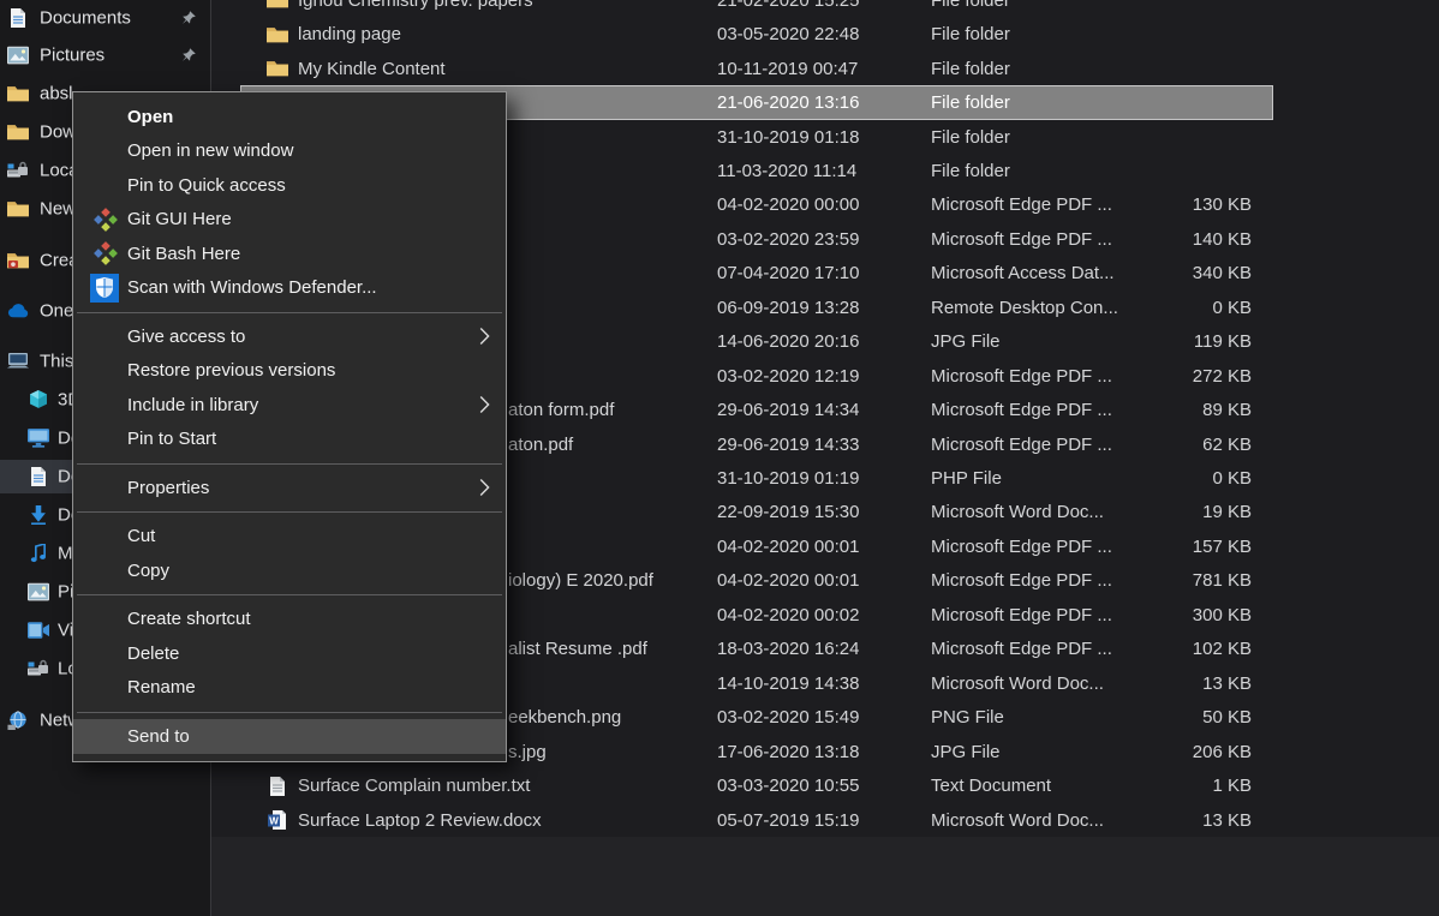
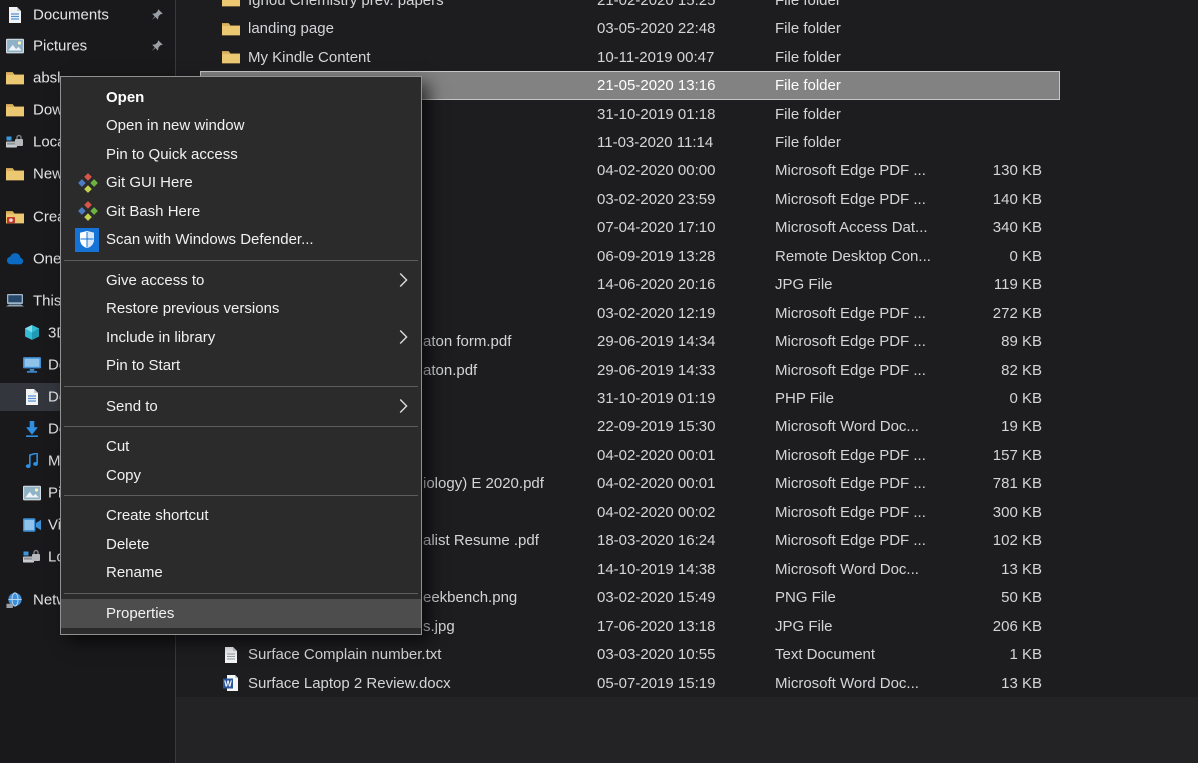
  Documents
  Pictures
  absl
  Dow
  Loc
  New
  One
  This
  Net
  Ignou Chemistry prev. papers
  21-02-2020 15:25
  File folder
  landing page
  03-05-2020 22:48
  File folder
  My Kindle Content
  10-11-2019 00:47
  File folder
- 21-06-2020 13:16
+ 21-05-2020 13:16
  File folder
  31-10-2019 01:18
  File folder
  11-03-2020 11:14
  File folder
  04-02-2020 00:00
  Microsoft Edge PDF ...
  130 KB
  03-02-2020 23:59
  Microsoft Edge PDF ...
  140 KB
  07-04-2020 17:10
  Microsoft Access Dat...
  340 KB
  06-09-2019 13:28
  Remote Desktop Con...
  0 KB
  14-06-2020 20:16
  JPG File
  119 KB
  03-02-2020 12:19
  Microsoft Edge PDF ...
  272 KB
  aton form.pdf
  29-06-2019 14:34
  Microsoft Edge PDF ...
  89 KB
  aton.pdf
  29-06-2019 14:33
  Microsoft Edge PDF ...
- 62 KB
+ 82 KB
  31-10-2019 01:19
  PHP File
  0 KB
  22-09-2019 15:30
  Microsoft Word Doc...
  19 KB
  04-02-2020 00:01
  Microsoft Edge PDF ...
  157 KB
  iology) E 2020.pdf
  04-02-2020 00:01
  Microsoft Edge PDF ...
  781 KB
  04-02-2020 00:02
  Microsoft Edge PDF ...
  300 KB
  alist Resume .pdf
  18-03-2020 16:24
  Microsoft Edge PDF ...
  102 KB
  14-10-2019 14:38
  Microsoft Word Doc...
  13 KB
  eekbench.png
  03-02-2020 15:49
  PNG File
  50 KB
  s.jpg
  17-06-2020 13:18
  JPG File
  206 KB
  Surface Complain number.txt
  03-03-2020 10:55
  Text Document
  1 KB
  W
  Surface Laptop 2 Review.docx
  05-07-2019 15:19
  Microsoft Word Doc...
  13 KB
  Open
  Open in new window
  Pin to Quick access
  Git GUI Here
  Git Bash Here
  Scan with Windows Defender...
  Give access to
  Restore previous versions
  Include in library
  Pin to Start
- Properties
+ Send to
  Cut
  Copy
  Create shortcut
  Delete
  Rename
- Send to
+ Properties
